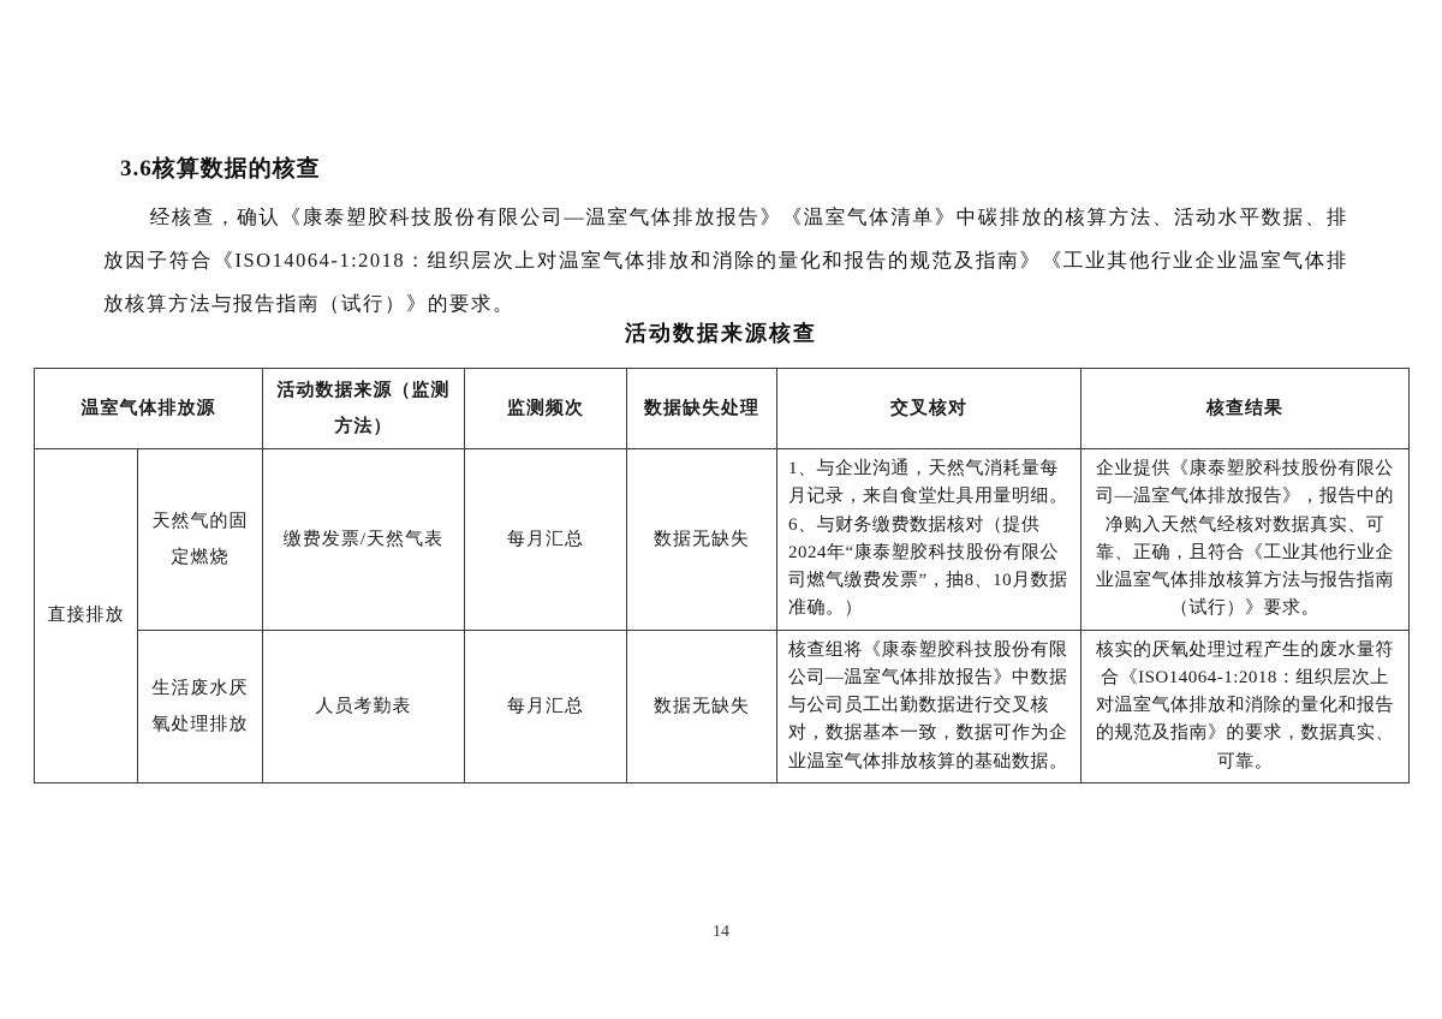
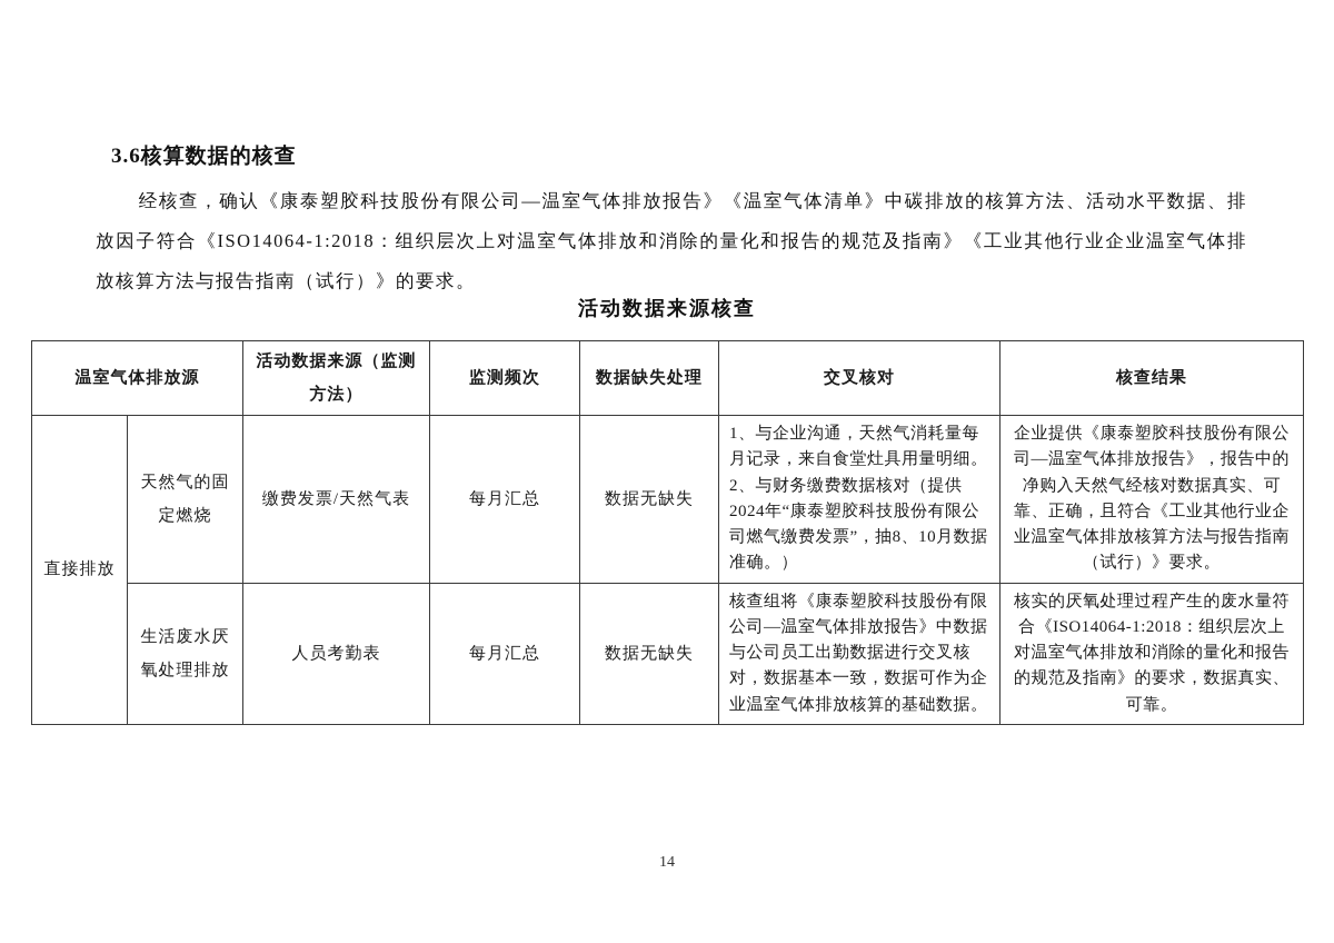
  3.6核算数据的核查
  经核查，确认《康泰塑胶科技股份有限公司—温室气体排放报告》《温室气体清单》中碳排放的核算方法、活动水平数据、排放因子符合《ISO14064-1:2018：组织层次上对温室气体排放和消除的量化和报告的规范及指南》《工业其他行业企业温室气体排放核算方法与报告指南（试行）》的要求。
  活动数据来源核查
  温室气体排放源	活动数据来源（监测方法）	监测频次	数据缺失处理	交叉核对	核查结果
- 直接排放	天然气的固定燃烧	缴费发票/天然气表	每月汇总	数据无缺失	1、与企业沟通，天然气消耗量每月记录，来自食堂灶具用量明细。 6、与财务缴费数据核对（提供2024年“康泰塑胶科技股份有限公司燃气缴费发票”，抽8、10月数据准确。）	企业提供《康泰塑胶科技股份有限公司—温室气体排放报告》，报告中的净购入天然气经核对数据真实、可靠、正确，且符合《工业其他行业企业温室气体排放核算方法与报告指南（试行）》要求。
+ 直接排放	天然气的固定燃烧	缴费发票/天然气表	每月汇总	数据无缺失	1、与企业沟通，天然气消耗量每月记录，来自食堂灶具用量明细。 2、与财务缴费数据核对（提供2024年“康泰塑胶科技股份有限公司燃气缴费发票”，抽8、10月数据准确。）	企业提供《康泰塑胶科技股份有限公司—温室气体排放报告》，报告中的净购入天然气经核对数据真实、可靠、正确，且符合《工业其他行业企业温室气体排放核算方法与报告指南（试行）》要求。
  生活废水厌氧处理排放	人员考勤表	每月汇总	数据无缺失	核查组将《康泰塑胶科技股份有限公司—温室气体排放报告》中数据与公司员工出勤数据进行交叉核对，数据基本一致，数据可作为企业温室气体排放核算的基础数据。	核实的厌氧处理过程产生的废水量符合《ISO14064-1:2018：组织层次上对温室气体排放和消除的量化和报告的规范及指南》的要求，数据真实、可靠。
  14
